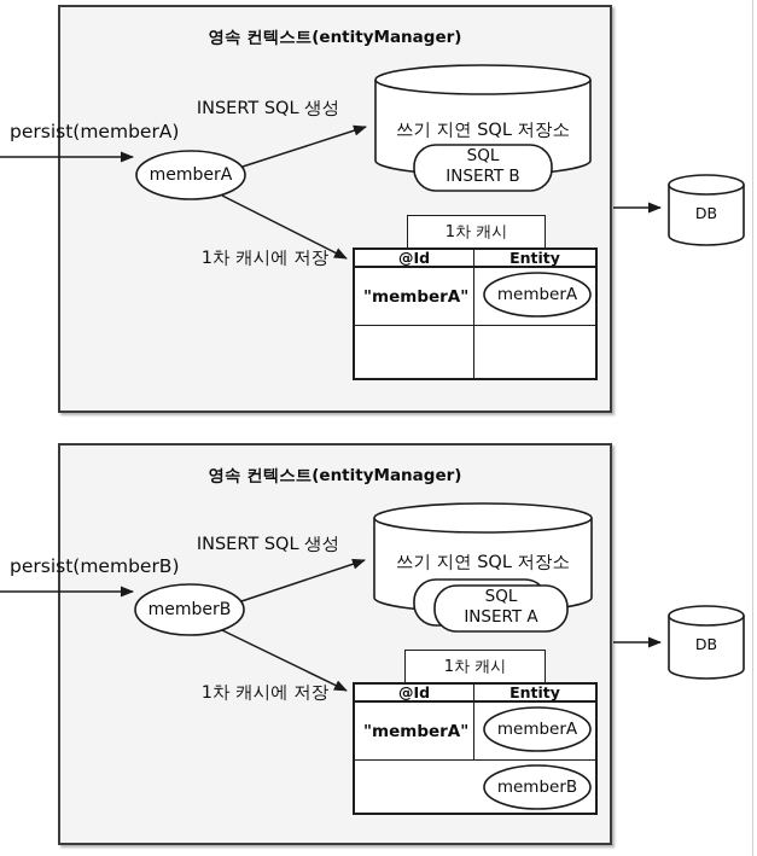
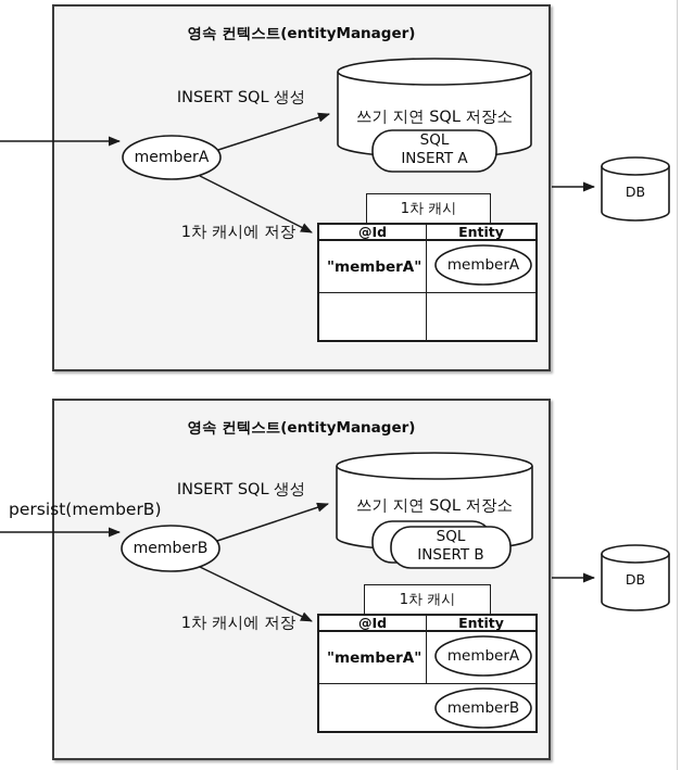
  1차 캐시
  1차 캐시
  @Id
  Entity
  "memberA"
  @Id
  Entity
  "memberA"
  영속 컨텍스트(entityManager)
- persist(memberA)
  INSERT SQL 생성
  memberA
  쓰기 지연 SQL 저장소
  SQL
- INSERT B
+ INSERT A
  1차 캐시에 저장
  memberA
  DB
  영속 컨텍스트(entityManager)
  persist(memberB)
  INSERT SQL 생성
  memberB
  쓰기 지연 SQL 저장소
  SQL
- INSERT A
+ INSERT B
  1차 캐시에 저장
  memberA
  memberB
  DB
